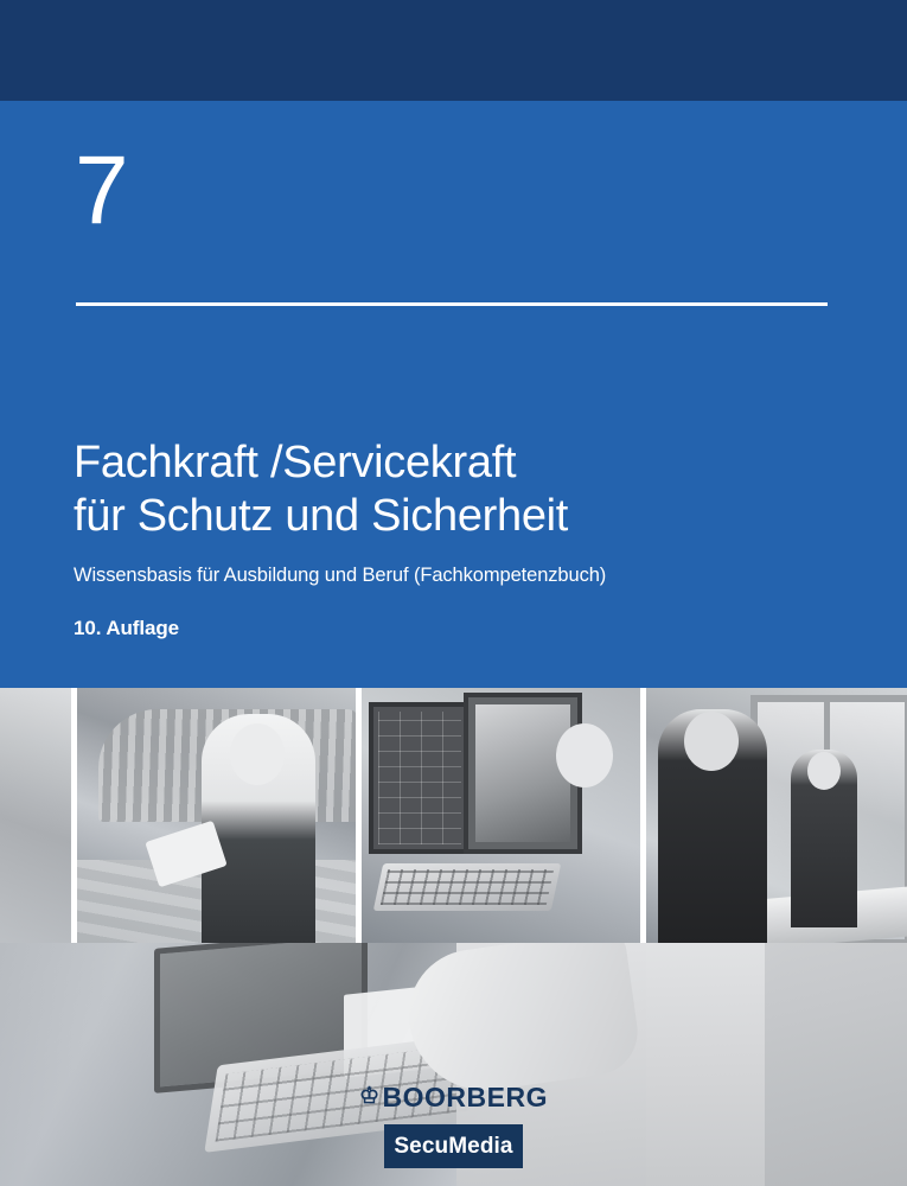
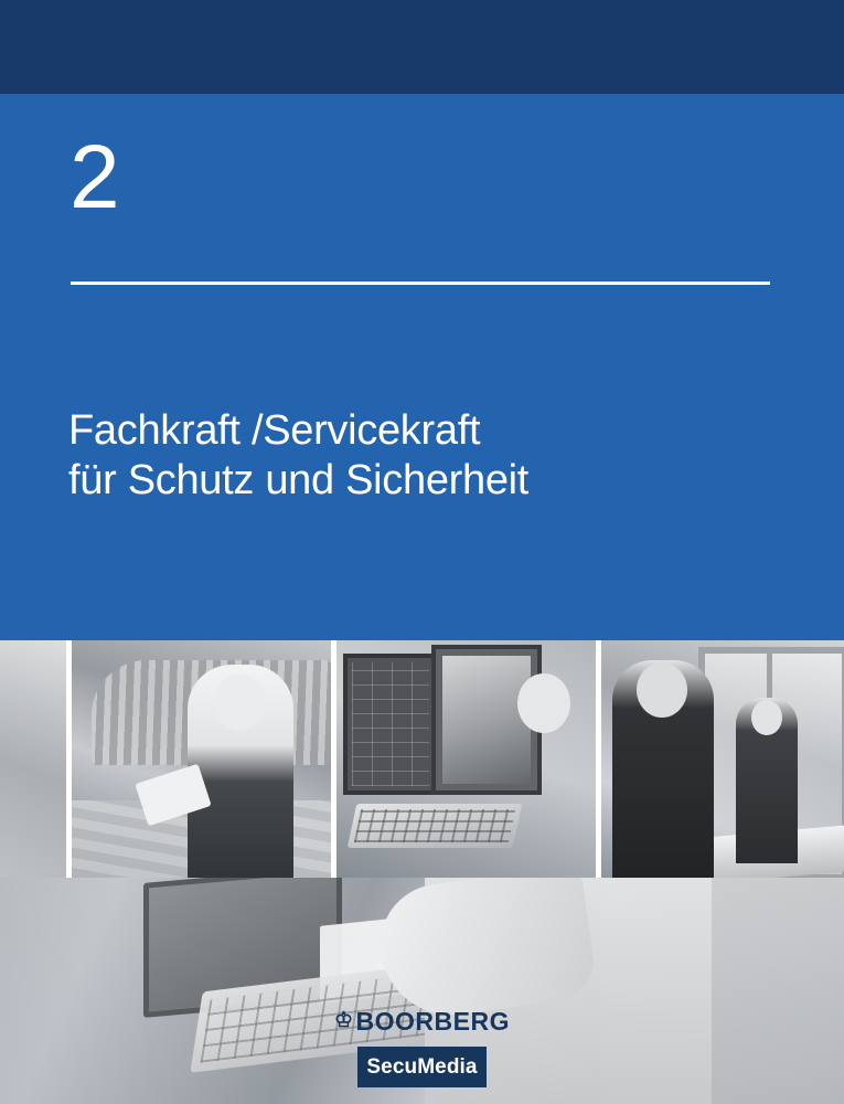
- 7
+ 2
  Fachkraft /Servicekraft
  für Schutz und Sicherheit
- Wissensbasis für Ausbildung und Beruf (Fachkompetenzbuch)
- 10. Auflage
  ♔
  BOORBERG
  SecuMedia
